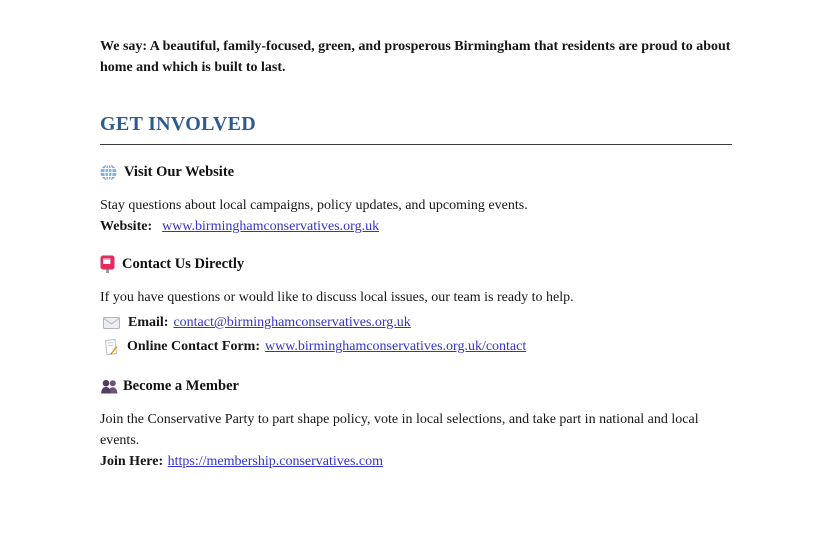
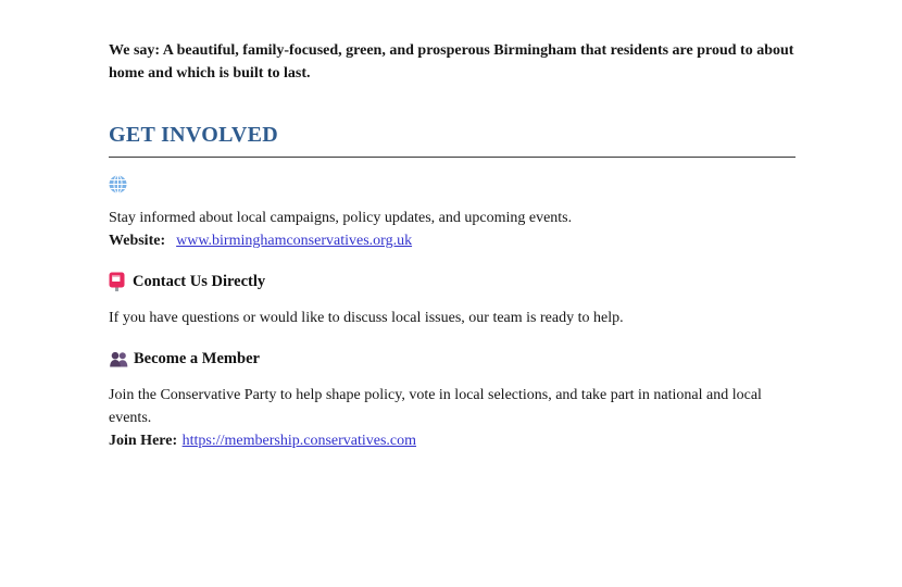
  We say: A beautiful, family-focused, green, and prosperous Birmingham that residents are proud to about home and which is built to last.
  GET INVOLVED
- Visit Our Website
- Stay questions about local campaigns, policy updates, and upcoming events.
+ Stay informed about local campaigns, policy updates, and upcoming events.
  Website: www.birminghamconservatives.org.uk
  Contact Us Directly
  If you have questions or would like to discuss local issues, our team is ready to help.
- Email:
- contact@birminghamconservatives.org.uk
- Online Contact Form:
- www.birminghamconservatives.org.uk/contact
  Become a Member
- Join the Conservative Party to part shape policy, vote in local selections, and take part in national and local events.
+ Join the Conservative Party to help shape policy, vote in local selections, and take part in national and local events.
  Join Here: https://membership.conservatives.com
